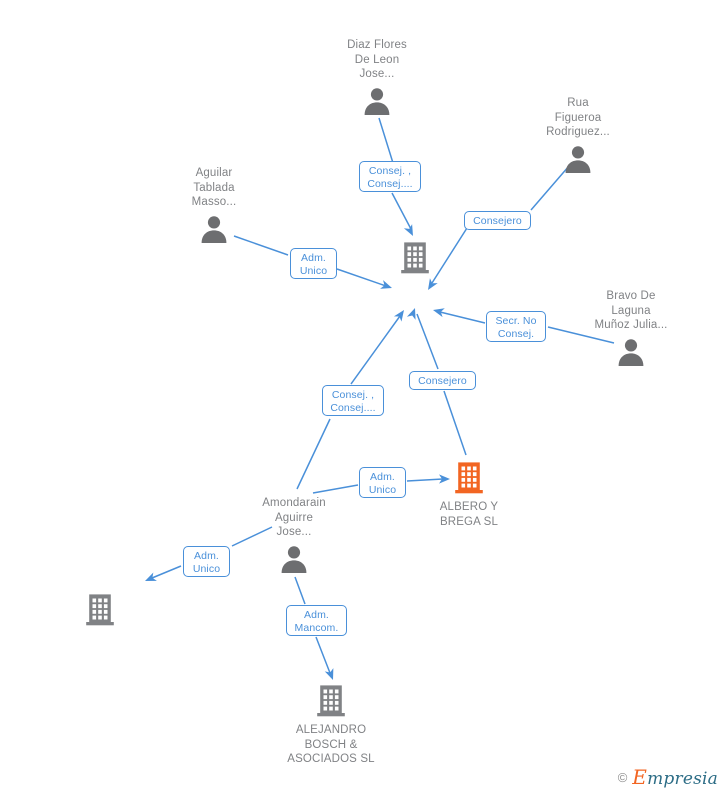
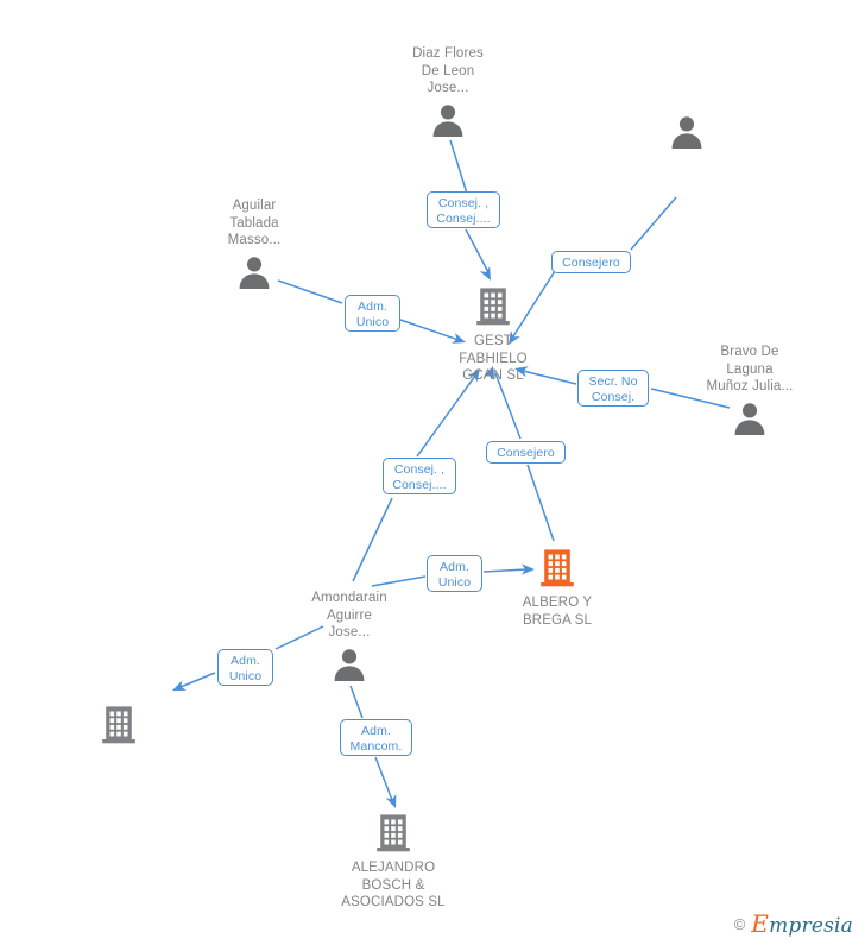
  Diaz Flores
  De Leon
  Jose...
- Rua
- Figueroa
- Rodriguez...
  Aguilar
  Tablada
  Masso...
+ GEST
+ FABHIELO
+ GCAN SL
  Bravo De
  Laguna
  Muñoz Julia...
  ALBERO Y
  BREGA SL
  Amondarain
  Aguirre
  Jose...
  ALEJANDRO
  BOSCH &
  ASOCIADOS SL
  Consej. ,
  Consej....
  Consejero
  Adm.
  Unico
  Secr. No
  Consej.
  Consej. ,
  Consej....
  Consejero
  Adm.
  Unico
  Adm.
  Unico
  Adm.
  Mancom.
  ©
  Empresia
